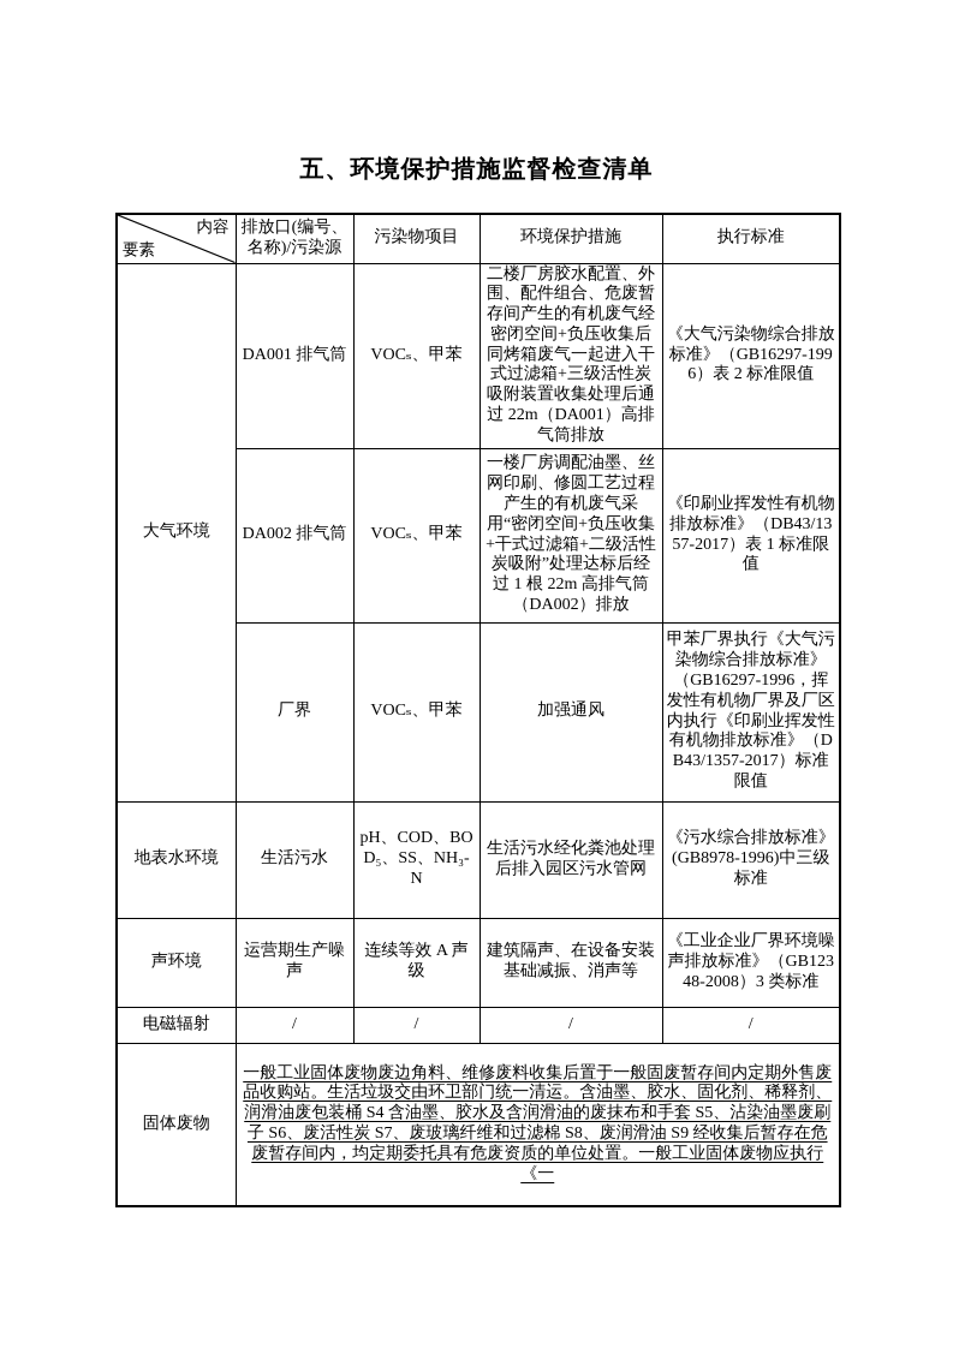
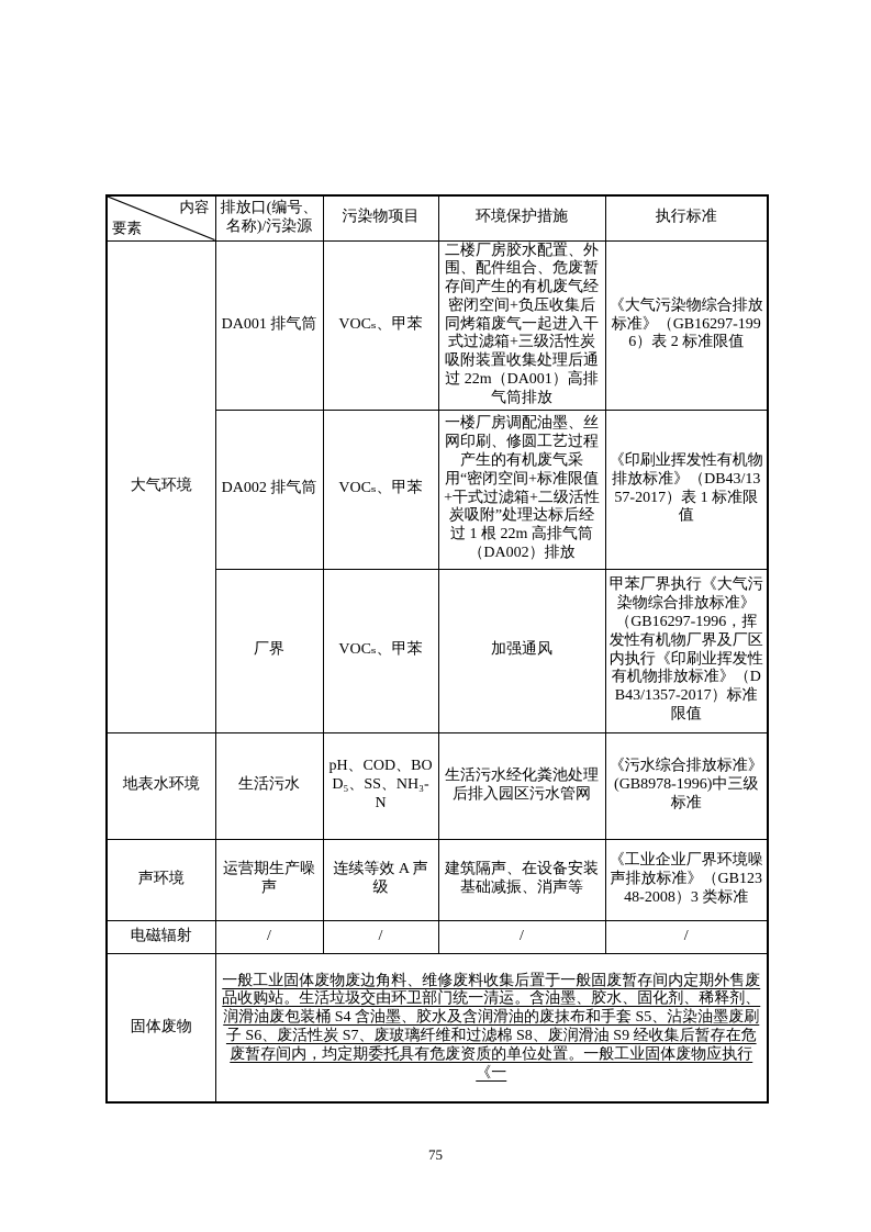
- 五、环境保护措施监督检查清单
  内容 要素	排放口(编号、名称)/污染源	污染物项目	环境保护措施	执行标准
  大气环境	DA001 排气筒	VOCₛ、甲苯	二楼厂房胶水配置、外围、配件组合、危废暂存间产生的有机废气经密闭空间+负压收集后同烤箱废气一起进入干式过滤箱+三级活性炭吸附装置收集处理后通过 22m（DA001）高排气筒排放	《大气污染物综合排放标准》（GB16297-1996）表 2 标准限值
- DA002 排气筒	VOCₛ、甲苯	一楼厂房调配油墨、丝网印刷、修圆工艺过程产生的有机废气采用“密闭空间+负压收集+干式过滤箱+二级活性炭吸附”处理达标后经过 1 根 22m 高排气筒（DA002）排放	《印刷业挥发性有机物排放标准》（DB43/1357-2017）表 1 标准限值
+ DA002 排气筒	VOCₛ、甲苯	一楼厂房调配油墨、丝网印刷、修圆工艺过程产生的有机废气采用“密闭空间+标准限值+干式过滤箱+二级活性炭吸附”处理达标后经过 1 根 22m 高排气筒（DA002）排放	《印刷业挥发性有机物排放标准》（DB43/1357-2017）表 1 标准限值
  厂界	VOCₛ、甲苯	加强通风	甲苯厂界执行《大气污染物综合排放标准》（GB16297-1996，挥发性有机物厂界及厂区内执行《印刷业挥发性有机物排放标准》（DB43/1357-2017）标准限值
  地表水环境	生活污水	pH、COD、BOD₅、SS、NH₃-N	生活污水经化粪池处理后排入园区污水管网	《污水综合排放标准》(GB8978-1996)中三级标准
  声环境	运营期生产噪声	连续等效 A 声级	建筑隔声、在设备安装基础减振、消声等	《工业企业厂界环境噪声排放标准》（GB12348-2008）3 类标准
  电磁辐射	/	/	/	/
  固体废物	一般工业固体废物废边角料、维修废料收集后置于一般固废暂存间内定期外售废品收购站。生活垃圾交由环卫部门统一清运。含油墨、胶水、固化剂、稀释剂、润滑油废包装桶 S4 含油墨、胶水及含润滑油的废抹布和手套 S5、沾染油墨废刷子 S6、废活性炭 S7、废玻璃纤维和过滤棉 S8、废润滑油 S9 经收集后暂存在危废暂存间内，均定期委托具有危废资质的单位处置。一般工业固体废物应执行《一
+ 75
